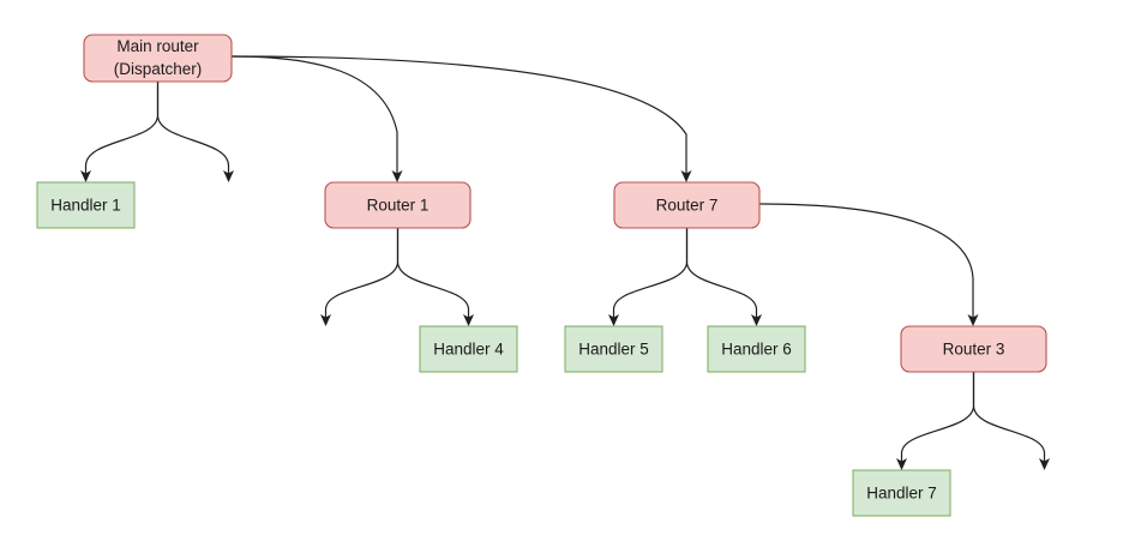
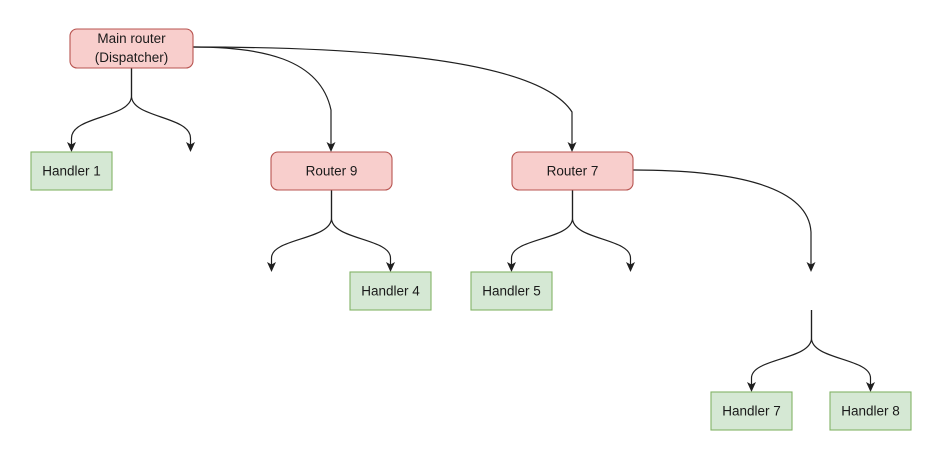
  Main router
  (Dispatcher)
  Handler 1
- Router 1
+ Router 9
  Router 7
  Handler 4
  Handler 5
- Handler 6
- Router 3
  Handler 7
+ Handler 8
